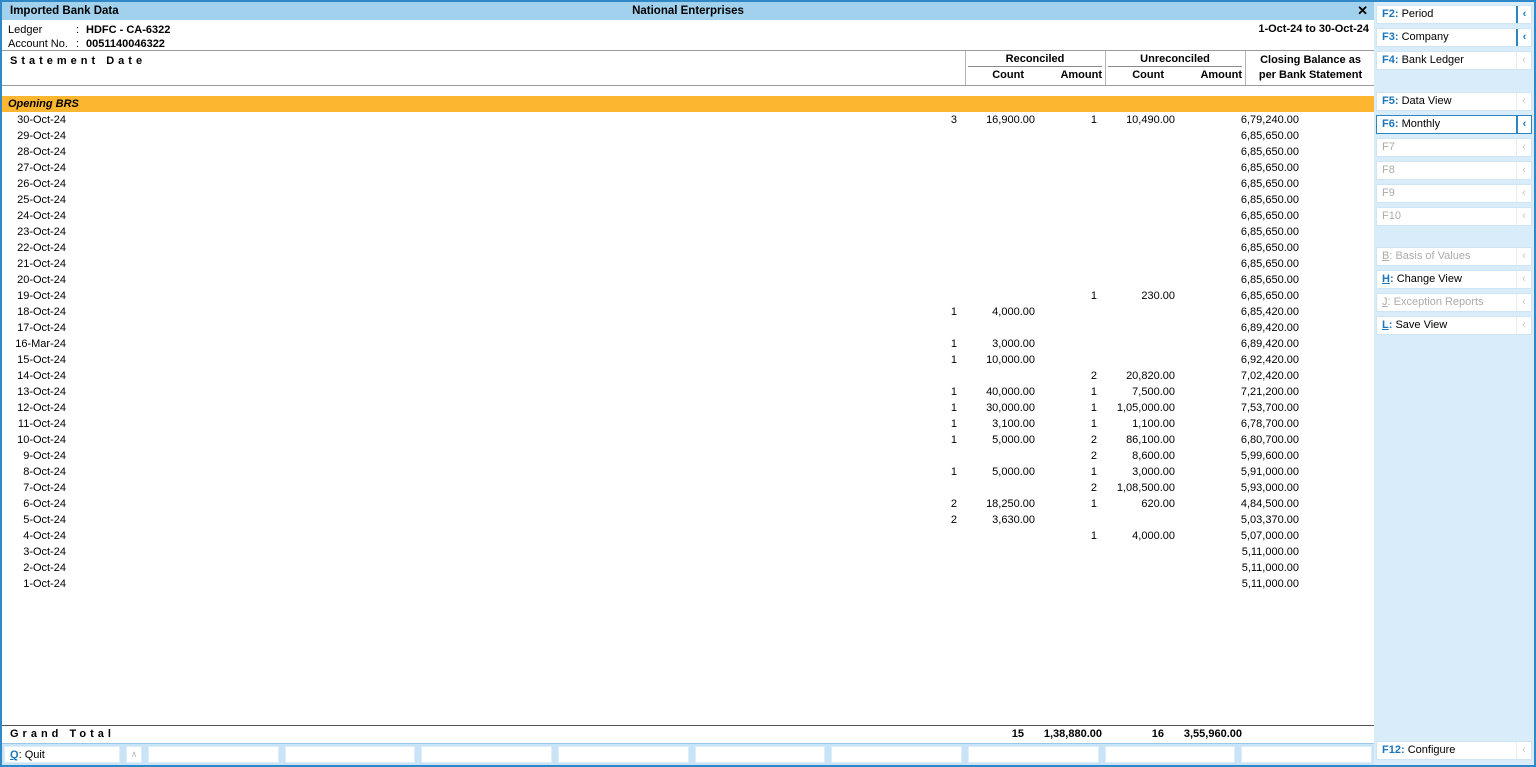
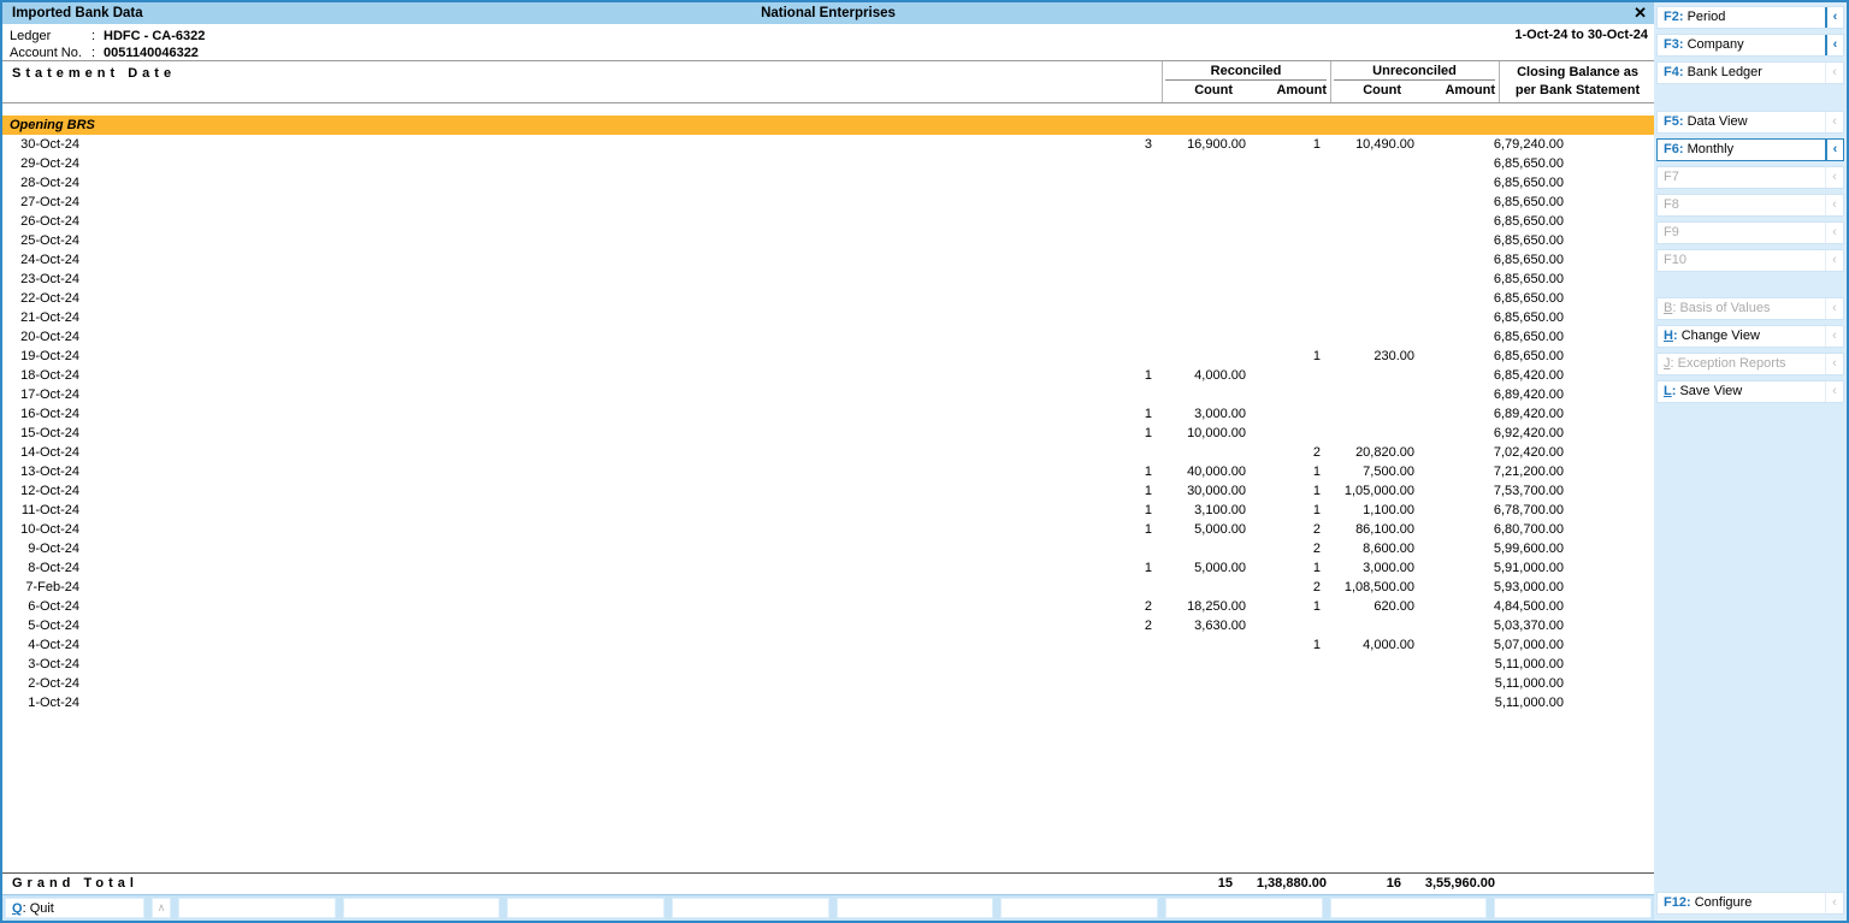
  National Enterprises
  Imported Bank Data
  ✕
  Ledger
  :
  HDFC - CA-6322
  Account No.
  :
  0051140046322
  1-Oct-24 to 30-Oct-24
  Statement Date
  Reconciled
  Count
  Amount
  Unreconciled
  Count
  Amount
  Closing Balance as
  per Bank Statement
  Opening BRS
  30-Oct-24
  3
  16,900.00
  1
  10,490.00
  6,79,240.00
  29-Oct-24
  6,85,650.00
  28-Oct-24
  6,85,650.00
  27-Oct-24
  6,85,650.00
  26-Oct-24
  6,85,650.00
  25-Oct-24
  6,85,650.00
  24-Oct-24
  6,85,650.00
  23-Oct-24
  6,85,650.00
  22-Oct-24
  6,85,650.00
  21-Oct-24
  6,85,650.00
  20-Oct-24
  6,85,650.00
  19-Oct-24
  1
  230.00
  6,85,650.00
  18-Oct-24
  1
  4,000.00
  6,85,420.00
  17-Oct-24
  6,89,420.00
- 16-Mar-24
+ 16-Oct-24
  1
  3,000.00
  6,89,420.00
  15-Oct-24
  1
  10,000.00
  6,92,420.00
  14-Oct-24
  2
  20,820.00
  7,02,420.00
  13-Oct-24
  1
  40,000.00
  1
  7,500.00
  7,21,200.00
  12-Oct-24
  1
  30,000.00
  1
  1,05,000.00
  7,53,700.00
  11-Oct-24
  1
  3,100.00
  1
  1,100.00
  6,78,700.00
  10-Oct-24
  1
  5,000.00
  2
  86,100.00
  6,80,700.00
  9-Oct-24
  2
  8,600.00
  5,99,600.00
  8-Oct-24
  1
  5,000.00
  1
  3,000.00
  5,91,000.00
- 7-Oct-24
+ 7-Feb-24
  2
  1,08,500.00
  5,93,000.00
  6-Oct-24
  2
  18,250.00
  1
  620.00
  4,84,500.00
  5-Oct-24
  2
  3,630.00
  5,03,370.00
  4-Oct-24
  1
  4,000.00
  5,07,000.00
  3-Oct-24
  5,11,000.00
  2-Oct-24
  5,11,000.00
  1-Oct-24
  5,11,000.00
  Grand Total
  15
  1,38,880.00
  16
  3,55,960.00
  Q: Quit
  ∧
  F2
  :
  Period
  ‹
  F3
  :
  Company
  ‹
  F4
  :
  Bank Ledger
  ‹
  F5
  :
  Data View
  ‹
  F6
  :
  Monthly
  ‹
  F7
  ‹
  F8
  ‹
  F9
  ‹
  F10
  ‹
  B
  :
  Basis of Values
  ‹
  H
  :
  Change View
  ‹
  J
  :
  Exception Reports
  ‹
  L
  :
  Save View
  ‹
  F12
  :
  Configure
  ‹
